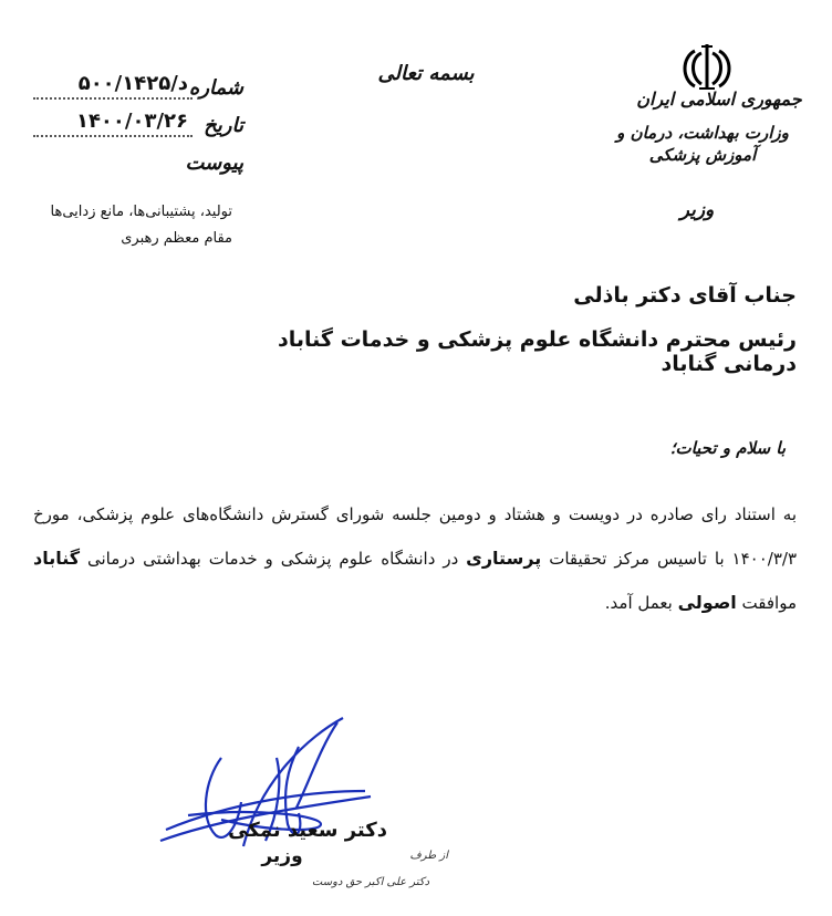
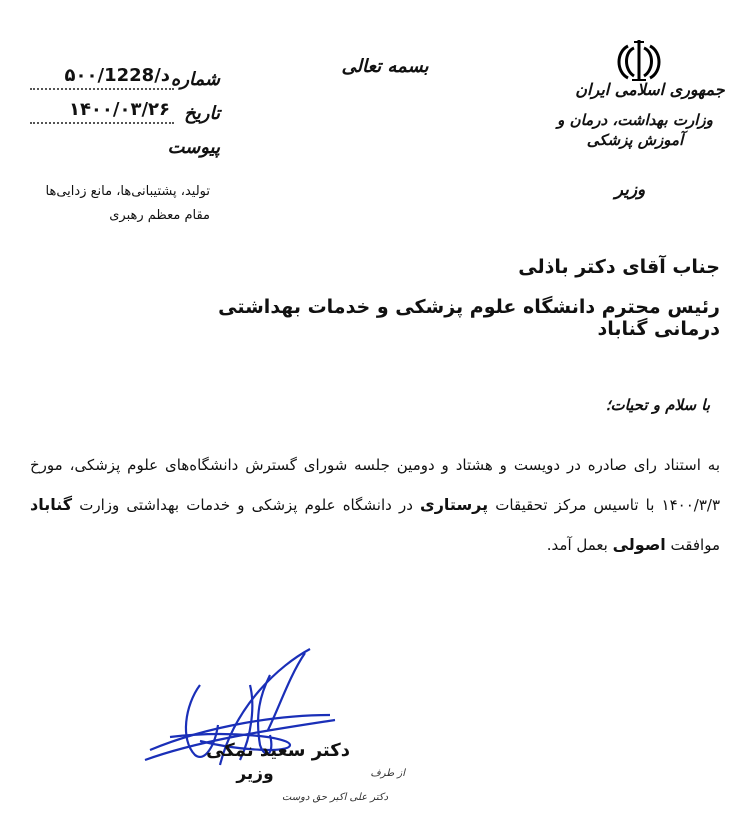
  جمهوری اسلامی ایران
  وزارت بهداشت، درمان و آموزش پزشکی
  وزیر
  بسمه تعالی
  شماره
- د/۵۰۰/۱۴۲۵
+ د/۵۰۰/1228
  تاریخ
  ۱۴۰۰/۰۳/۲۶
  پیوست
  تولید، پشتیبانی‌ها، مانع زدایی‌ها
  مقام معظم رهبری
  جناب آقای دکتر باذلی
- رئیس محترم دانشگاه علوم پزشکی و خدمات گناباد درمانی گناباد
+ رئیس محترم دانشگاه علوم پزشکی و خدمات بهداشتی درمانی گناباد
  با سلام و تحیات؛
- به استناد رای صادره در دویست و هشتاد و دومین جلسه شورای گسترش دانشگاه‌های علوم پزشکی، مورخ ۱۴۰۰/۳/۳ با تاسیس مرکز تحقیقات پرستاری در دانشگاه علوم پزشکی و خدمات بهداشتی درمانی گناباد موافقت اصولی بعمل آمد.
+ به استناد رای صادره در دویست و هشتاد و دومین جلسه شورای گسترش دانشگاه‌های علوم پزشکی، مورخ ۱۴۰۰/۳/۳ با تاسیس مرکز تحقیقات پرستاری در دانشگاه علوم پزشکی و خدمات بهداشتی وزارت گناباد موافقت اصولی بعمل آمد.
  دکتر سعید نمکی
  وزیر
  از طرف
  دکتر علی اکبر حق دوست
